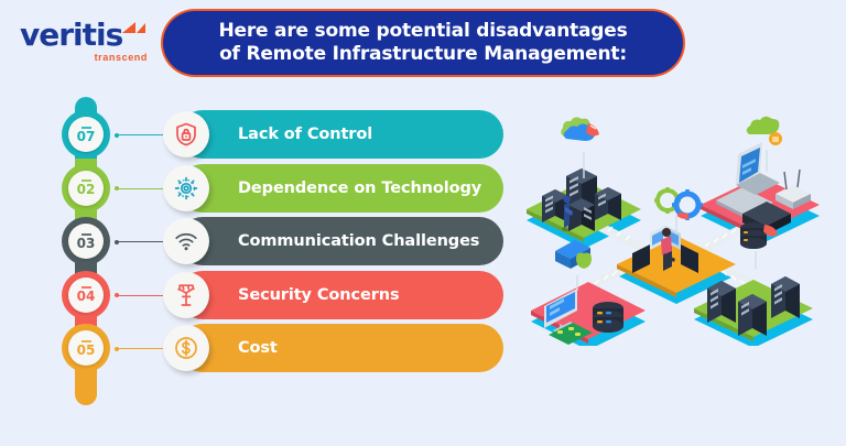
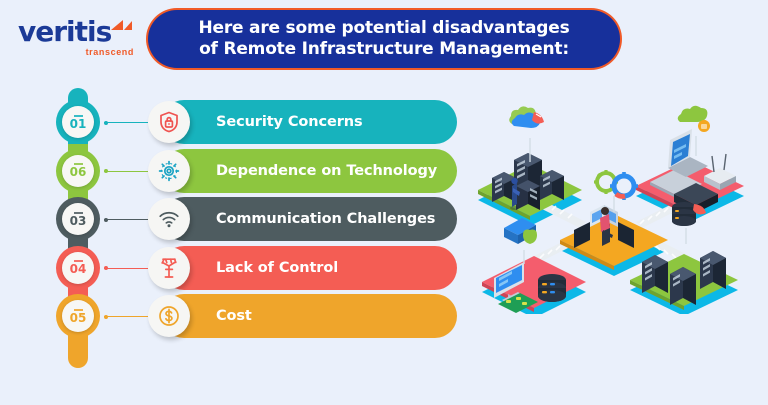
  veritis
  transcend
  Here are some potential disadvantages
  of Remote Infrastructure Management:
- 07
+ 01
- Lack of Control
+ Security Concerns
- 02
+ 06
  Dependence on Technology
  03
  Communication Challenges
  04
- Security Concerns
+ Lack of Control
  05
  Cost
